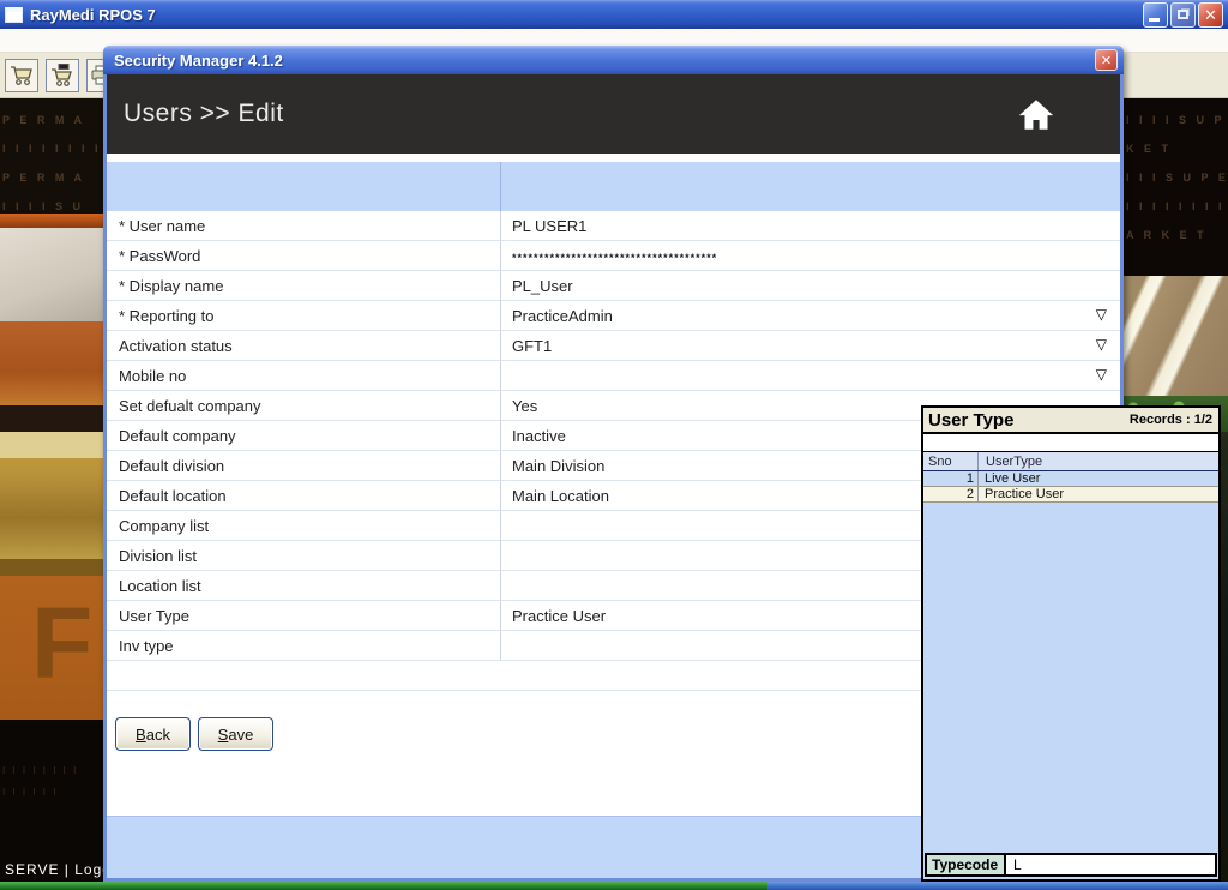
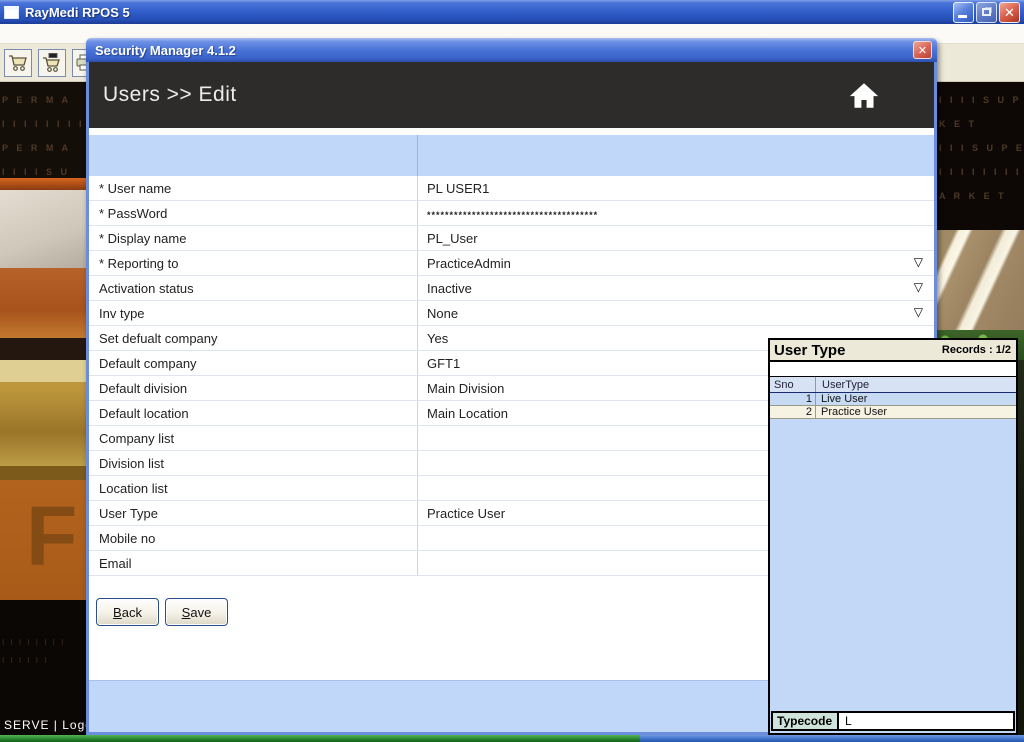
- RayMedi RPOS 7
+ RayMedi RPOS 5
  ✕
  P E R M A
  I I I I I I I I
  P E R M A
  I I I I S U
  F
  I I I I I I I I
  I I I I I I
  SERVE | Log
  I I I I S U P
  K E T
  I I I S U P E
  I I I I I I I I
  A R K E T
  Security Manager 4.1.2
  ✕
  Users >> Edit
  * User name
  PL USER1
  * PassWord
  **************************************
  * Display name
  PL_User
  * Reporting to
  PracticeAdmin
  ▽
  Activation status
- GFT1
+ Inactive
  ▽
- Mobile no
+ Inv type
+ None
  ▽
  Set defualt company
  Yes
  Default company
- Inactive
+ GFT1
  Default division
  Main Division
  Default location
  Main Location
  Company list
  Division list
  Location list
  User Type
  Practice User
- Inv type
+ Mobile no
+ Email
  Back
  Save
  User Type
  Records : 1/2
  Sno
  UserType
  1
  Live User
  2
  Practice User
  Typecode
  L
